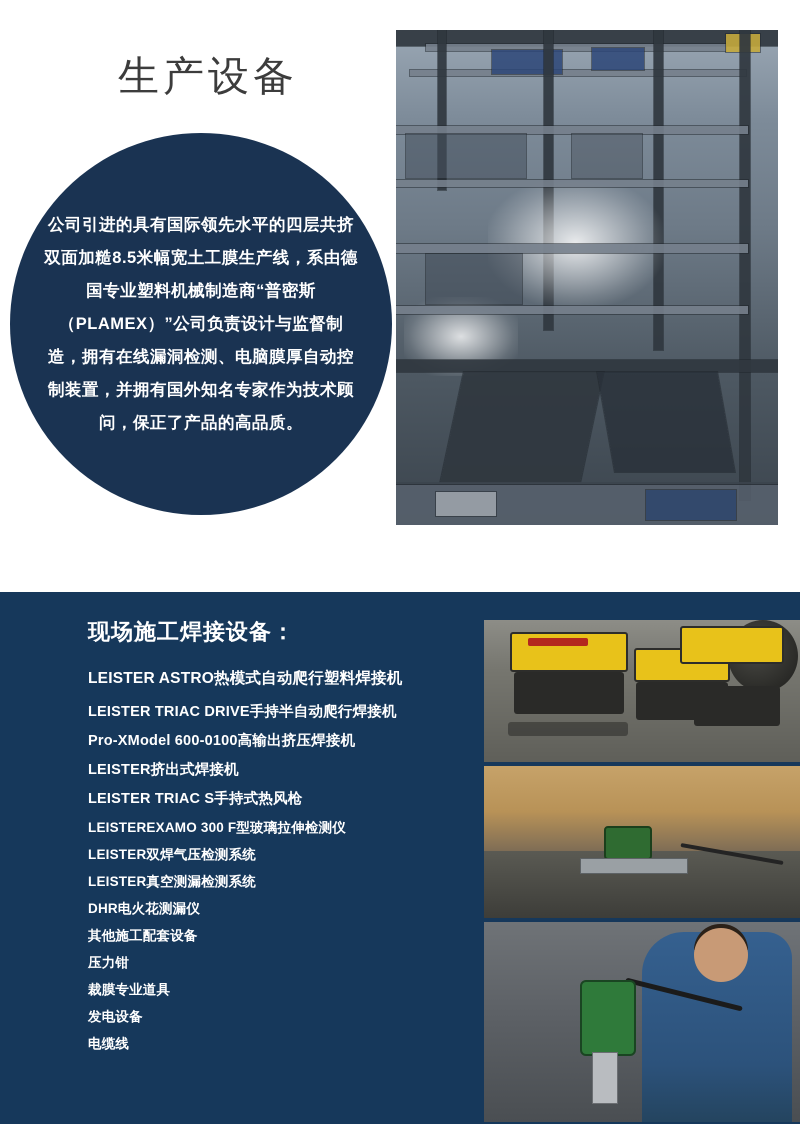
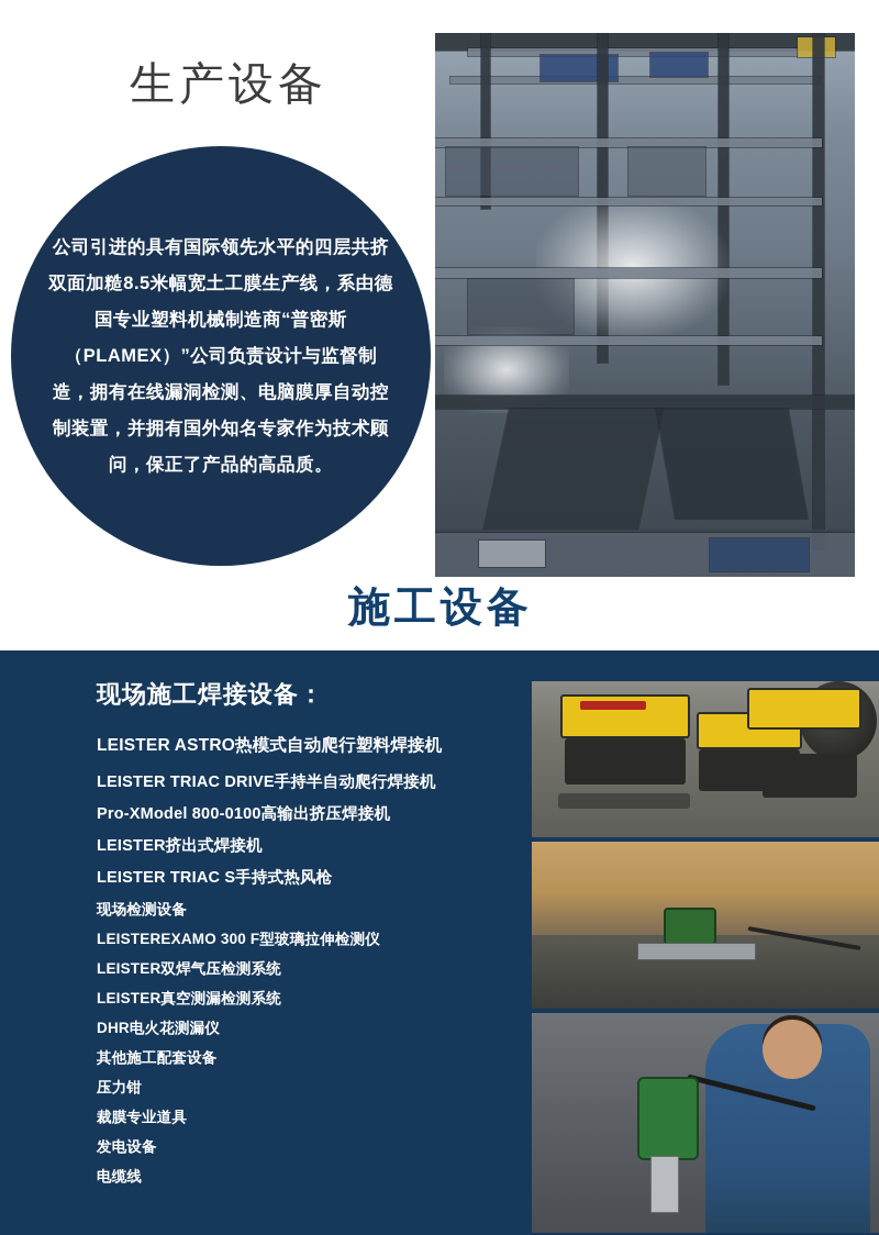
  生产设备
  公司引进的具有国际领先水平的四层共挤双面加糙8.5米幅宽土工膜生产线，系由德国专业塑料机械制造商“普密斯（PLAMEX）”公司负责设计与监督制造，拥有在线漏洞检测、电脑膜厚自动控制装置，并拥有国外知名专家作为技术顾问，保正了产品的高品质。
+ 施工设备
  现场施工焊接设备：
  LEISTER ASTRO热模式自动爬行塑料焊接机
  LEISTER TRIAC DRIVE手持半自动爬行焊接机
- Pro-XModel 600-0100高输出挤压焊接机
+ Pro-XModel 800-0100高输出挤压焊接机
  LEISTER挤出式焊接机
  LEISTER TRIAC S手持式热风枪
+ 现场检测设备
  LEISTEREXAMO 300 F型玻璃拉伸检测仪
  LEISTER双焊气压检测系统
  LEISTER真空测漏检测系统
  DHR电火花测漏仪
  其他施工配套设备
  压力钳
  裁膜专业道具
  发电设备
  电缆线
